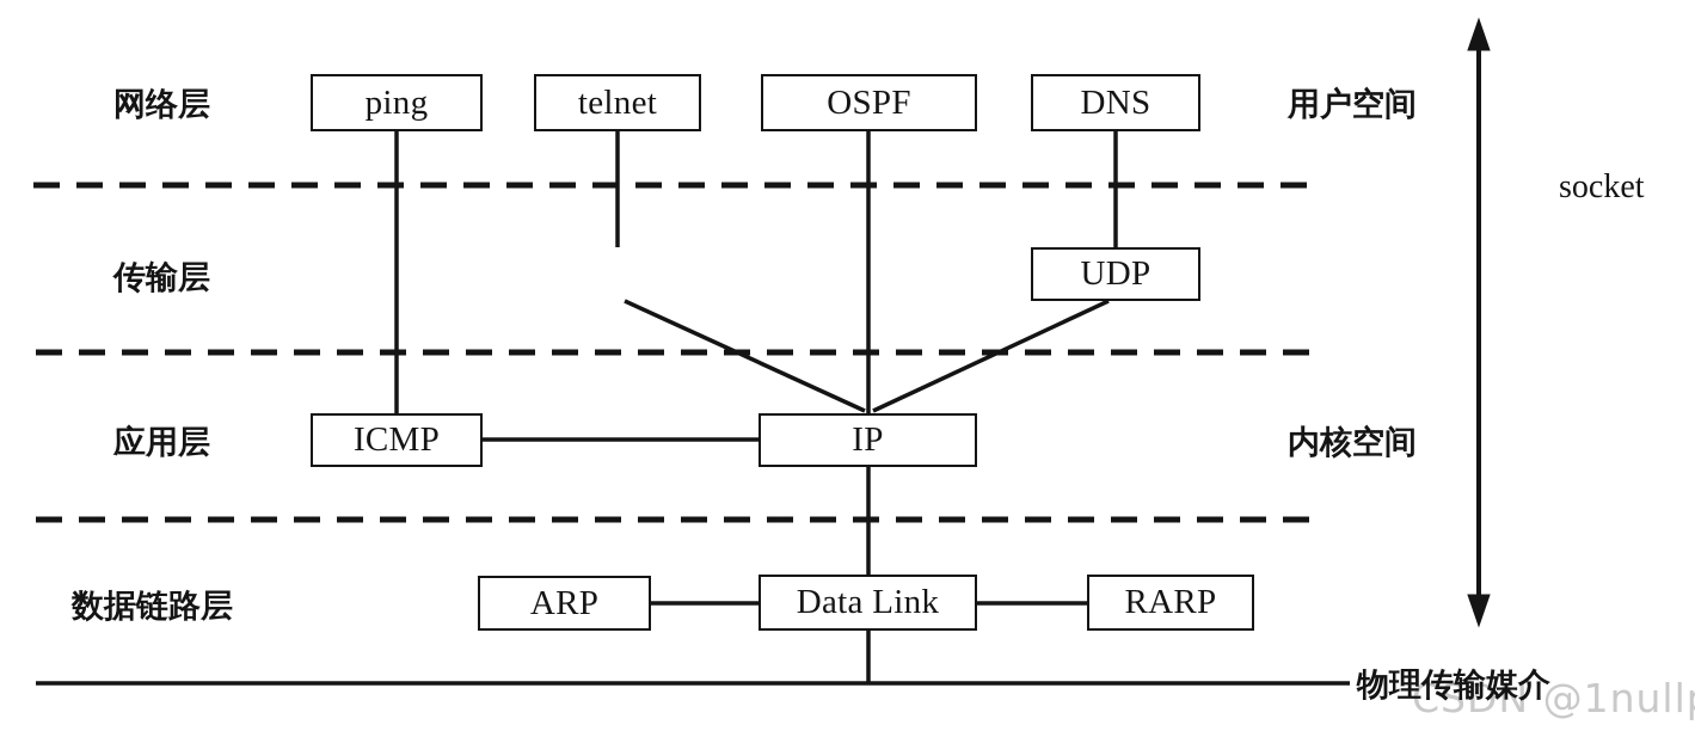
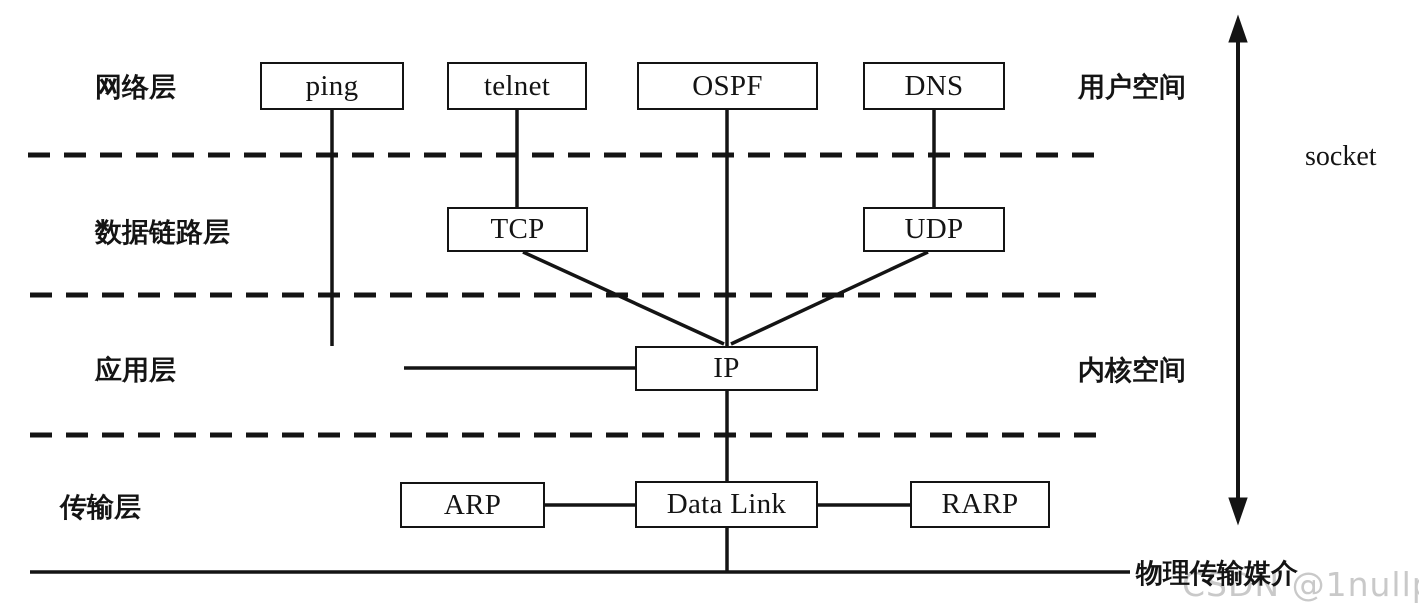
  网络层
- 传输层
+ 数据链路层
  应用层
- 数据链路层
+ 传输层
  ping
  telnet
  OSPF
  DNS
+ TCP
  UDP
- ICMP
  IP
  ARP
  Data Link
  RARP
  用户空间
  内核空间
  socket
  物理传输媒介
  CSDN @1null
